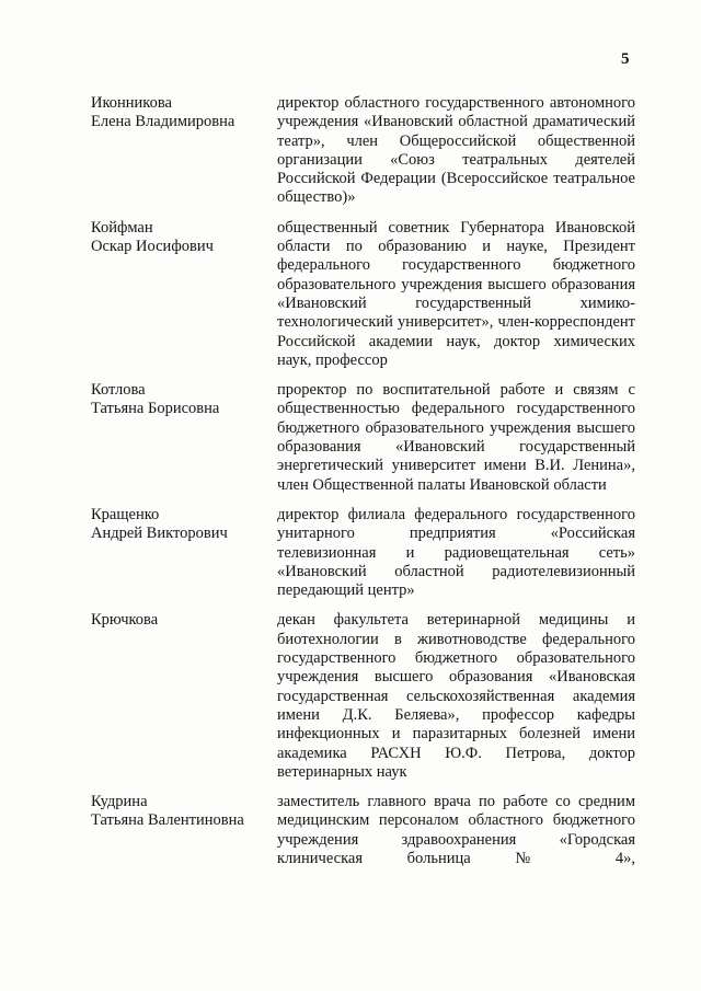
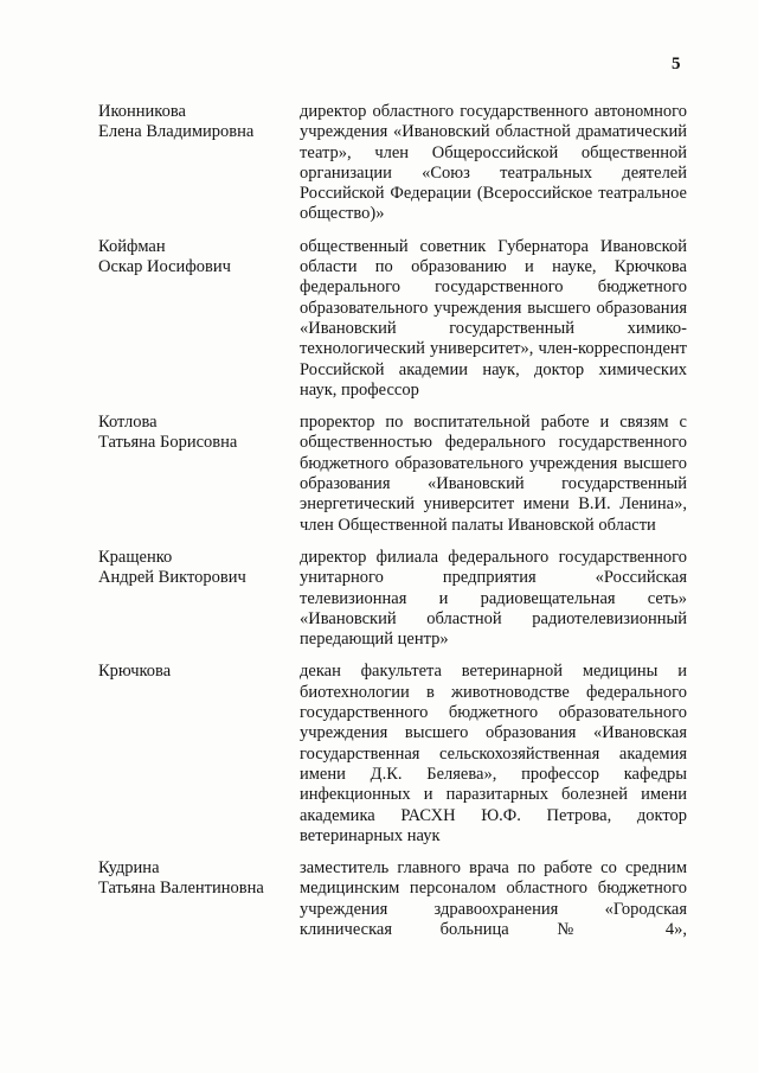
  5
  Иконникова
  Елена Владимировна
  директор областного государственного автономного учреждения «Ивановский областной драматический театр», член Общероссийской общественной организации «Союз театральных деятелей Российской Федерации (Всероссийское театральное общество)»
  Койфман
  Оскар Иосифович
- общественный советник Губернатора Ивановской области по образованию и науке, Президент федерального государственного бюджетного образовательного учреждения высшего образования «Ивановский государственный химико-технологический университет», член-корреспондент Российской академии наук, доктор химических наук, профессор
+ общественный советник Губернатора Ивановской области по образованию и науке, Крючкова федерального государственного бюджетного образовательного учреждения высшего образования «Ивановский государственный химико-технологический университет», член-корреспондент Российской академии наук, доктор химических наук, профессор
  Котлова
  Татьяна Борисовна
  проректор по воспитательной работе и связям с общественностью федерального государственного бюджетного образовательного учреждения высшего образования «Ивановский государственный энергетический университет имени В.И. Ленина», член Общественной палаты Ивановской области
  Кращенко
  Андрей Викторович
  директор филиала федерального государственного унитарного предприятия «Российская телевизионная и радиовещательная сеть» «Ивановский областной радиотелевизионный передающий центр»
  Крючкова
  декан факультета ветеринарной медицины и биотехнологии в животноводстве федерального государственного бюджетного образовательного учреждения высшего образования «Ивановская государственная сельскохозяйственная академия имени Д.К. Беляева», профессор кафедры инфекционных и паразитарных болезней имени академика РАСХН Ю.Ф. Петрова, доктор ветеринарных наук
  Кудрина
  Татьяна Валентиновна
  заместитель главного врача по работе со средним медицинским персоналом областного бюджетного учреждения здравоохранения «Городская клиническая больница № 4»,
